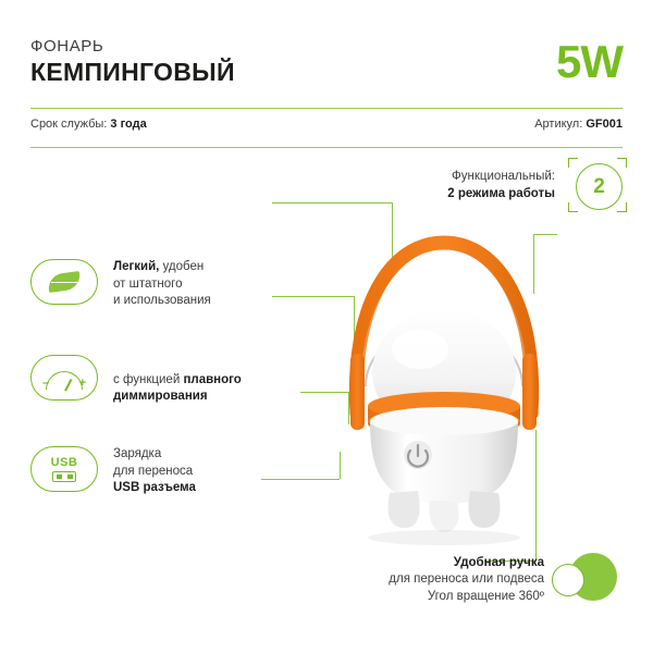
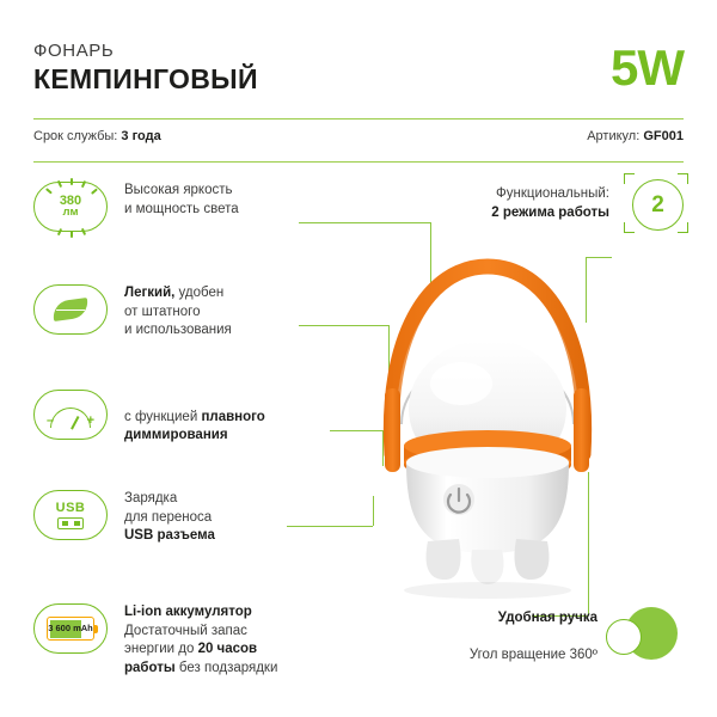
  ФОНАРЬ
  КЕМПИНГОВЫЙ
  5W
  Срок службы: 3 года
  Артикул: GF001
+ 380
+ лм
+ Высокая яркость
+ и мощность света
  Легкий, удобен
  от штатного
  и использования
  –
  +
  с функцией плавного
  диммирования
  USB
  Зарядка
  для переноса
  USB разъема
+ 3 600 mAh
+ Li-ion аккумулятор
+ Достаточный запас
+ энергии до 20 часов
+ работы без подзарядки
  Функциональный:
  2 режима работы
  2
  Удобная ручка
- для переноса или подвеса
  Угол вращение 360º
